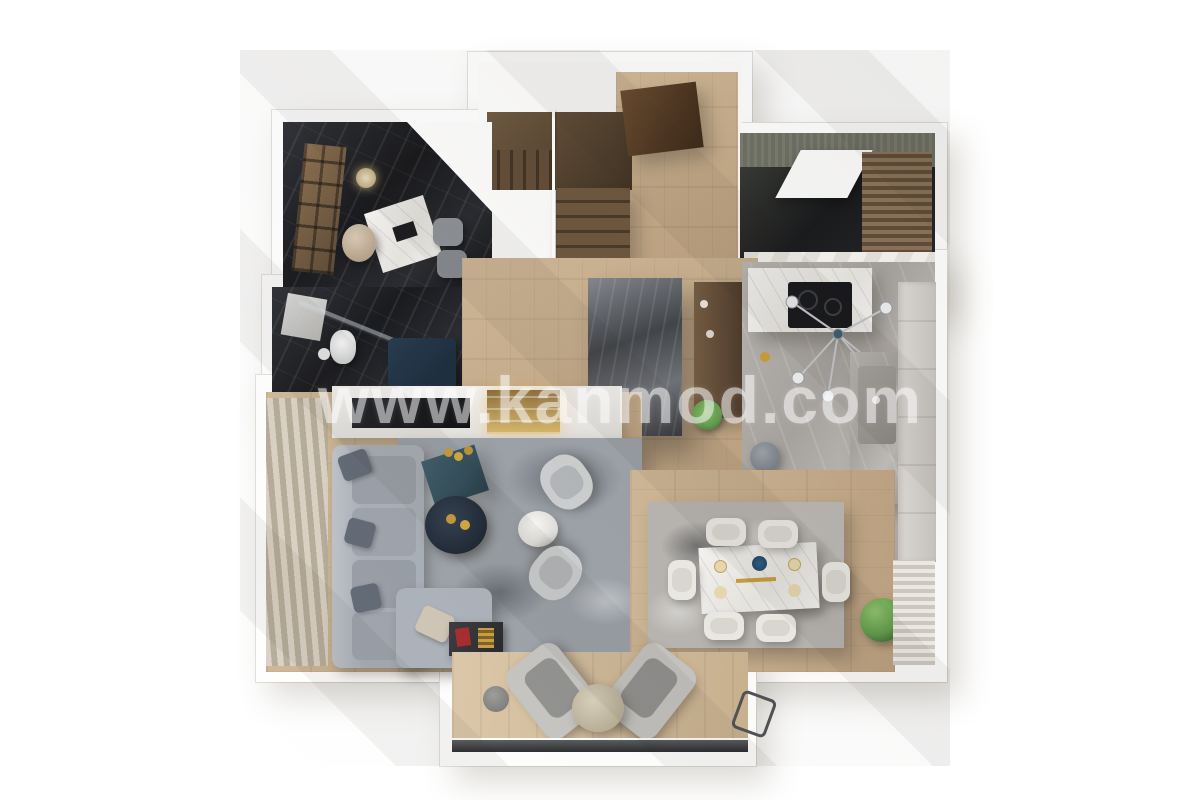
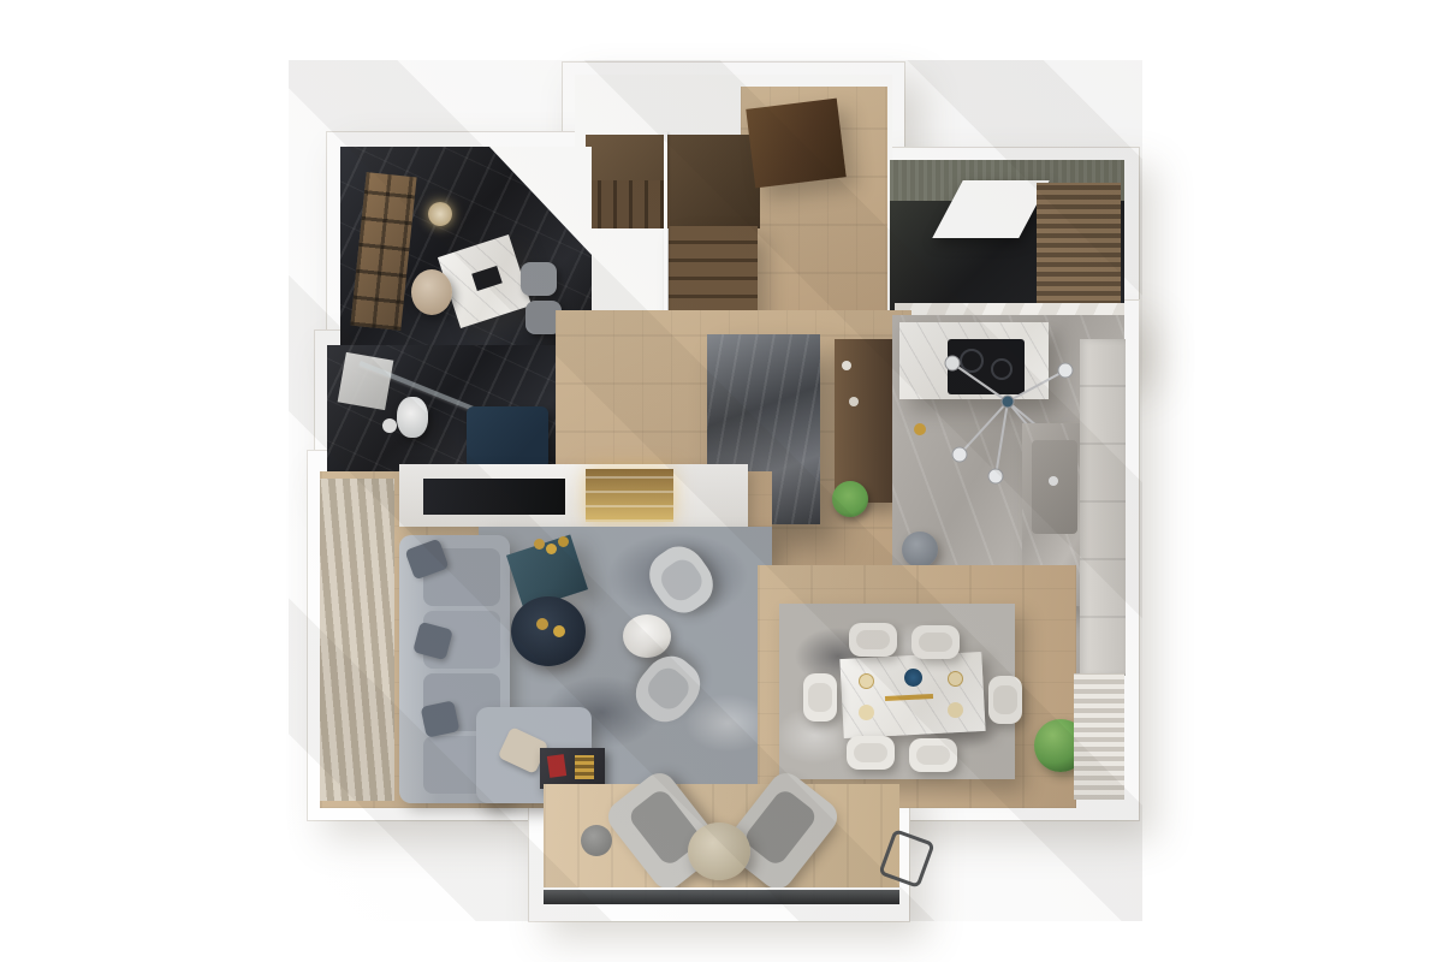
- www.kanmod.com
